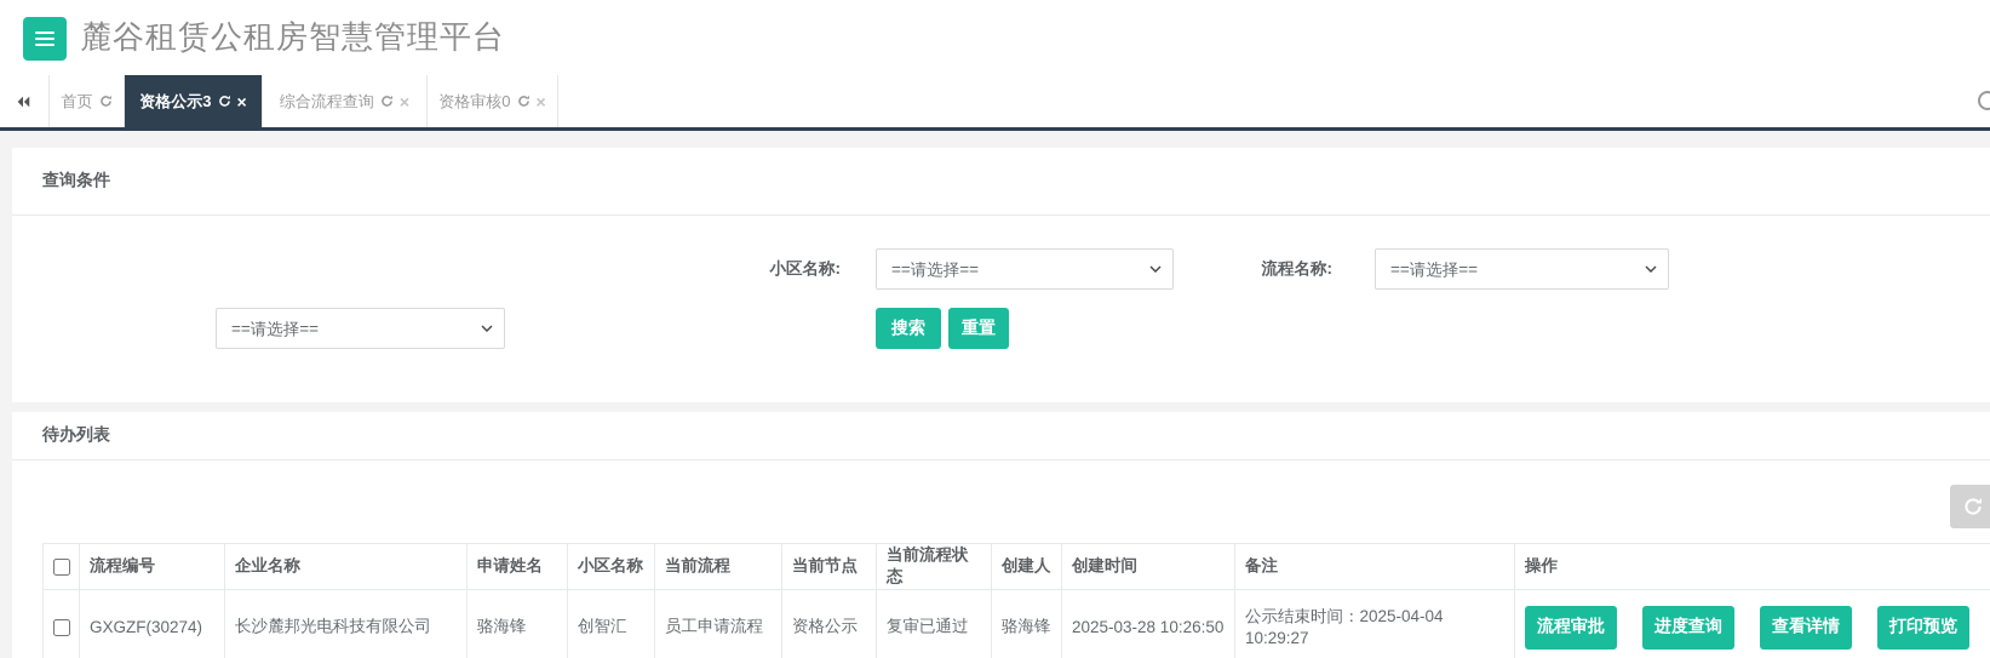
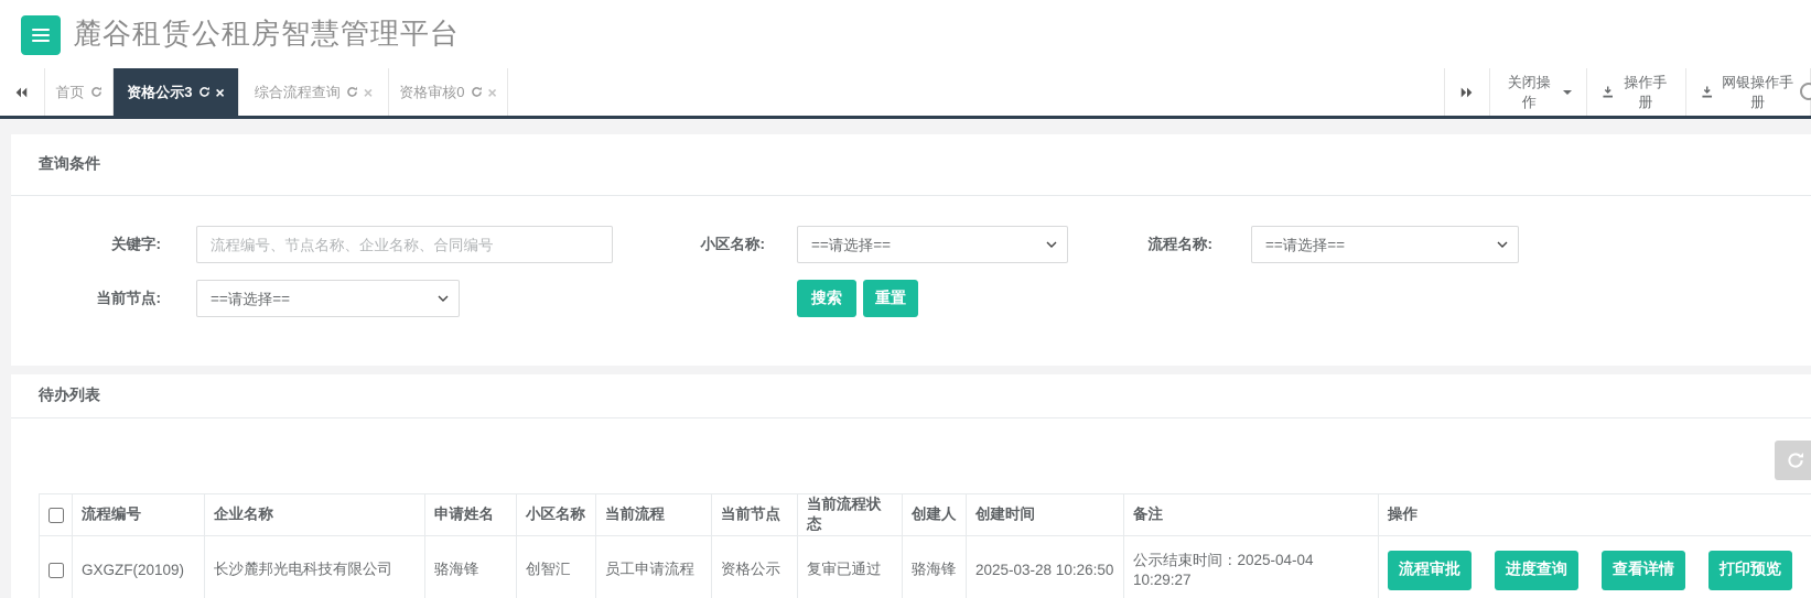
  麓谷租赁公租房智慧管理平台
  首页
  资格公示3
  ×
  综合流程查询
  ×
  资格审核0
  ×
+ 关闭操作
+ 操作手册
+ 网银操作手册
  查询条件
+ 关键字:
+ 流程编号、节点名称、企业名称、合同编号
  小区名称:
  ==请选择==
  流程名称:
  ==请选择==
+ 当前节点:
  ==请选择==
  搜索
  重置
  待办列表
  	流程编号	企业名称	申请姓名	小区名称	当前流程	当前节点	当前流程状态	创建人	创建时间	备注	操作
- 	GXGZF(30274)	长沙麓邦光电科技有限公司	骆海锋	创智汇	员工申请流程	资格公示	复审已通过	骆海锋	2025-03-28 10:26:50	公示结束时间：2025-04-04 10:29:27	流程审批 进度查询 查看详情 打印预览
+ 	GXGZF(20109)	长沙麓邦光电科技有限公司	骆海锋	创智汇	员工申请流程	资格公示	复审已通过	骆海锋	2025-03-28 10:26:50	公示结束时间：2025-04-04 10:29:27	流程审批 进度查询 查看详情 打印预览
